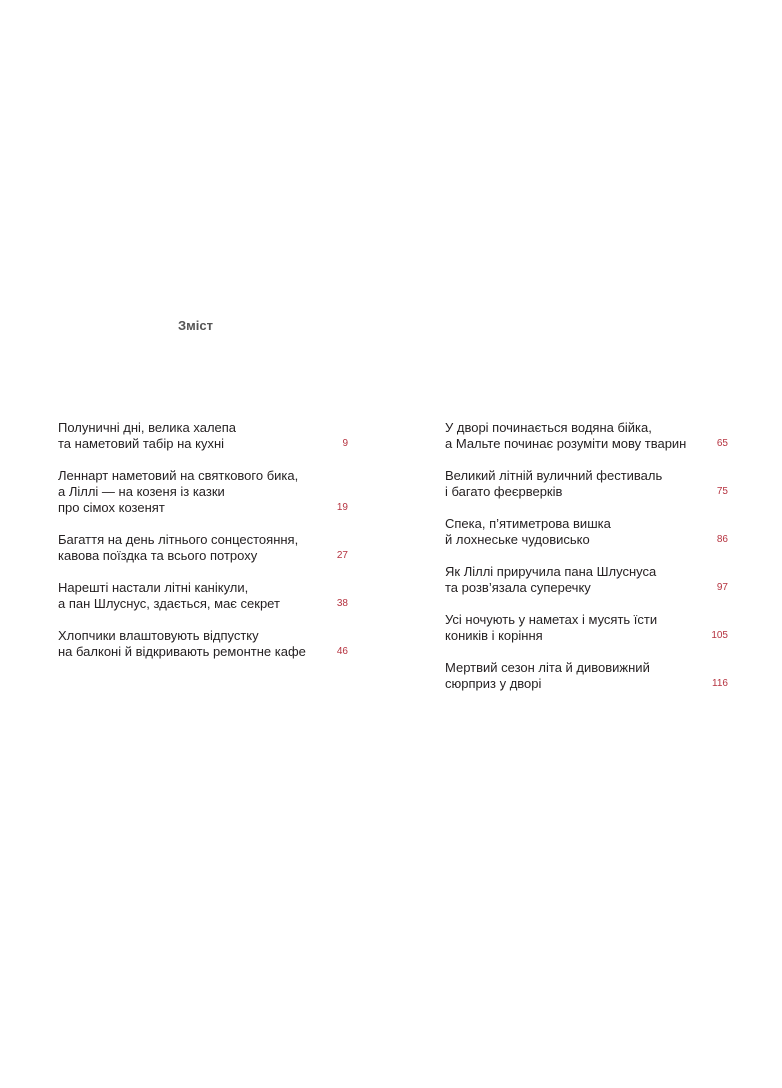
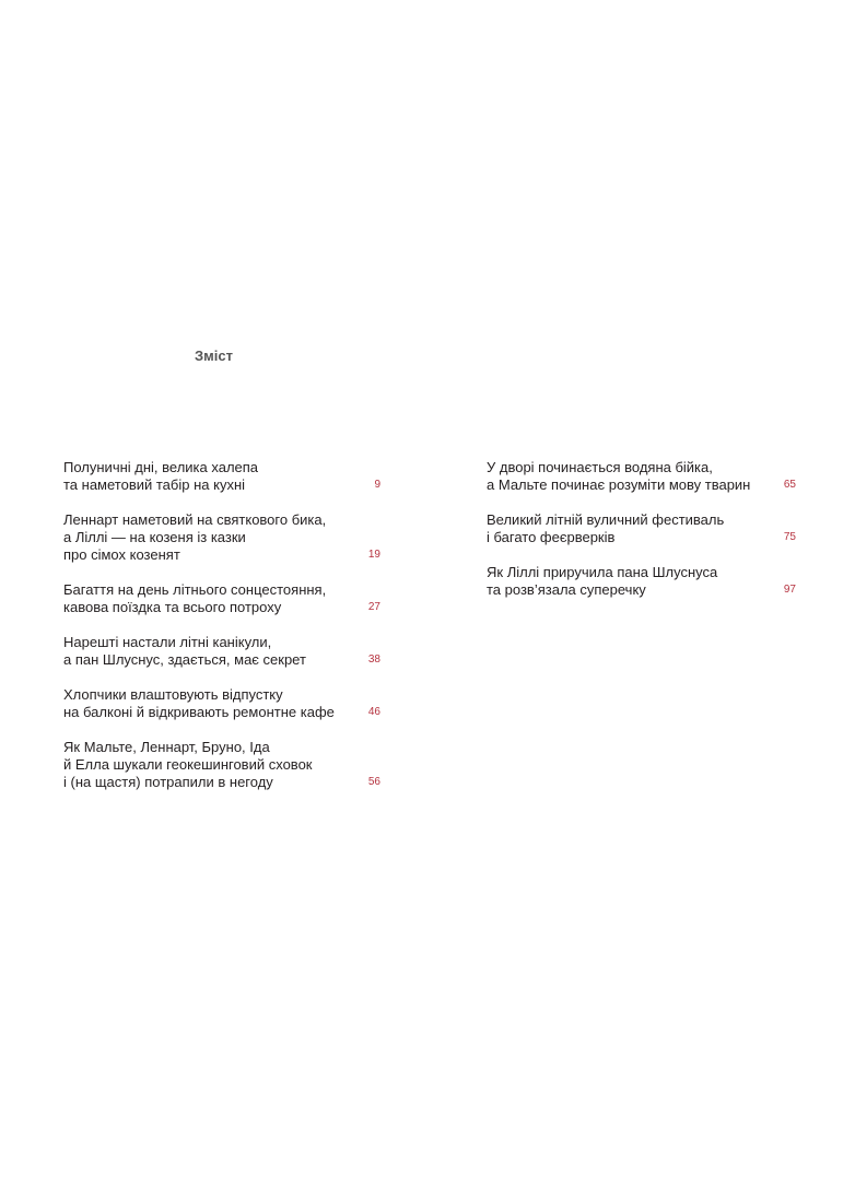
  Зміст
  Полуничні дні, велика халепа
  та наметовий табір на кухні
  9
  Леннарт наметовий на святкового бика,
  а Ліллі — на козеня із казки
  про сімох козенят
  19
  Багаття на день літнього сонцестояння,
  кавова поїздка та всього потроху
  27
  Нарешті настали літні канікули,
  а пан Шлуснус, здається, має секрет
  38
  Хлопчики влаштовують відпустку
  на балконі й відкривають ремонтне кафе
  46
+ Як Мальте, Леннарт, Бруно, Іда
+ й Елла шукали геокешинговий сховок
+ і (на щастя) потрапили в негоду
+ 56
  У дворі починається водяна бійка,
  а Мальте починає розуміти мову тварин
  65
  Великий літній вуличний фестиваль
  і багато феєрверків
  75
- Спека, п’ятиметрова вишка
- й лохнеське чудовисько
- 86
  Як Ліллі приручила пана Шлуснуса
  та розв’язала суперечку
  97
- Усі ночують у наметах і мусять їсти
- коників і коріння
- 105
- Мертвий сезон літа й дивовижний
- сюрприз у дворі
- 116
